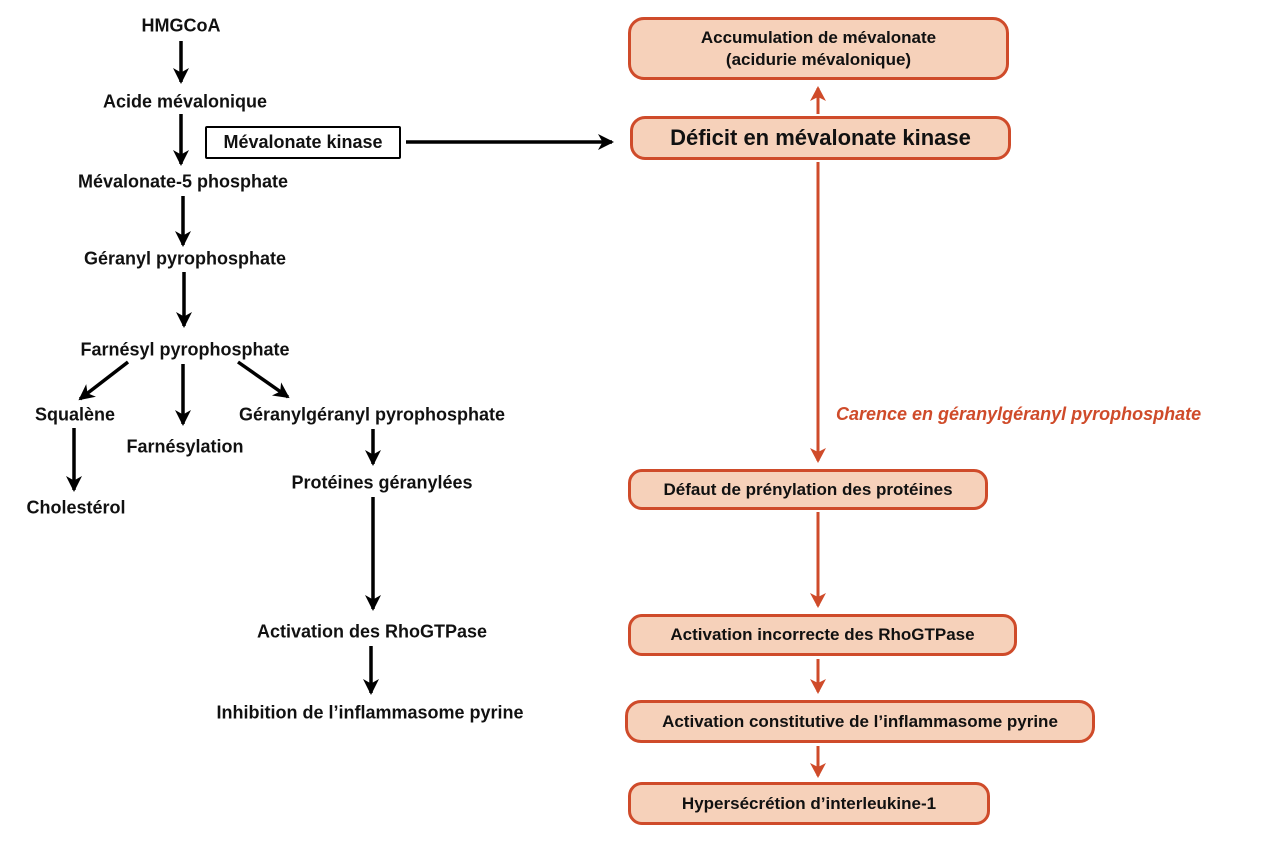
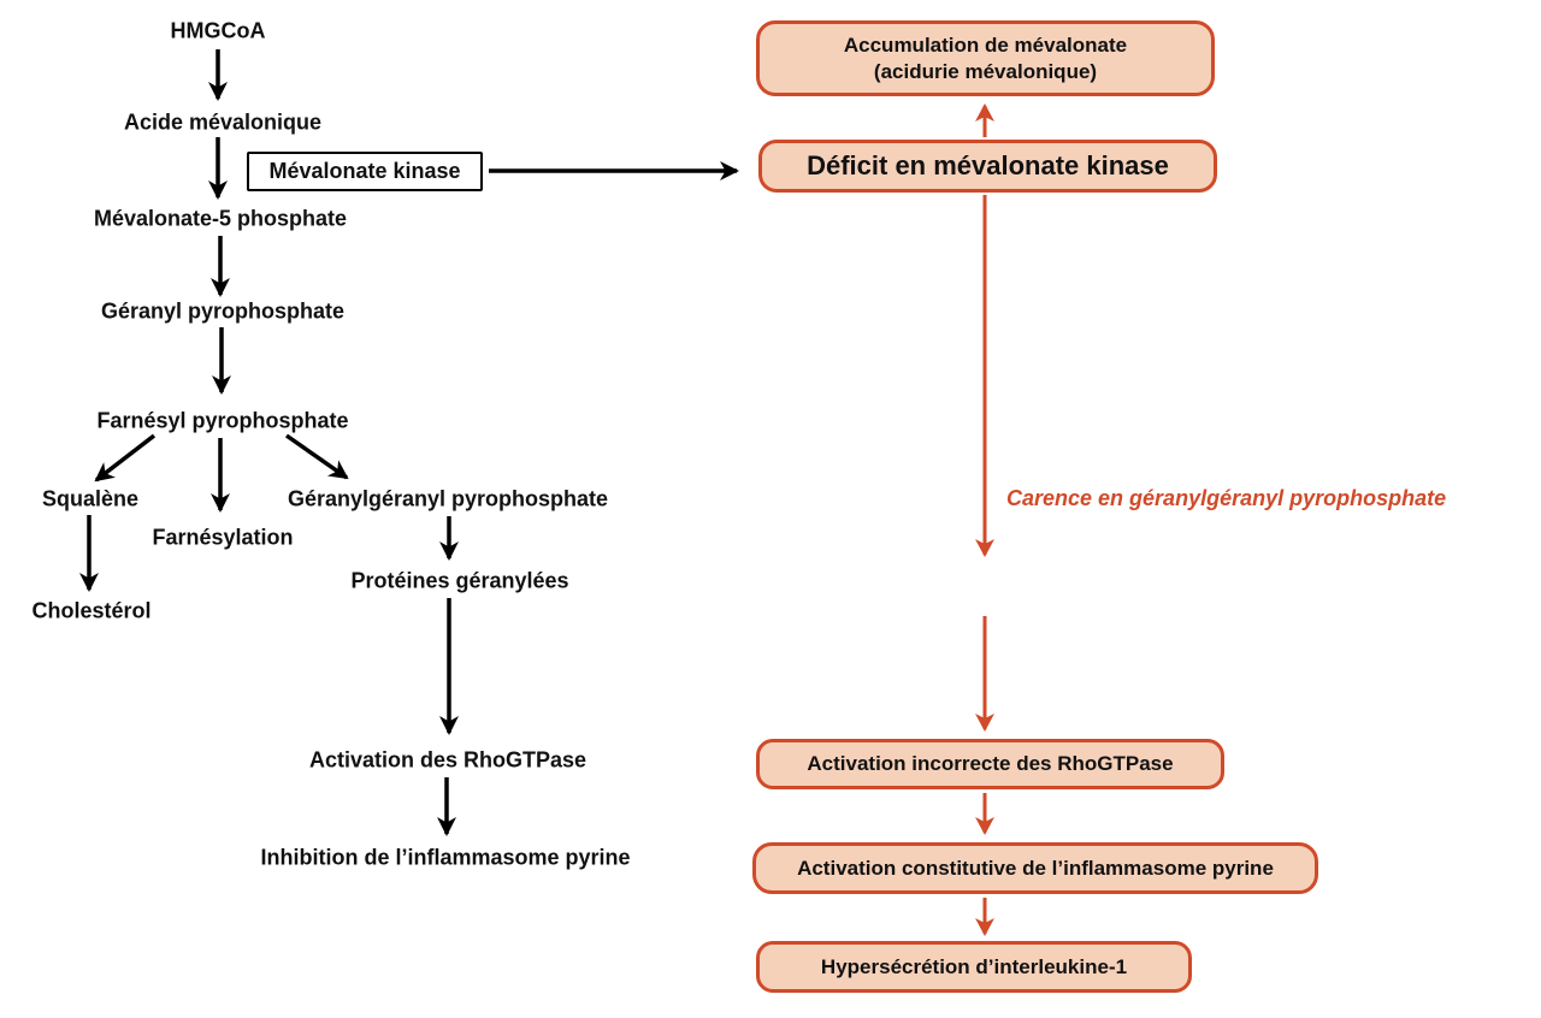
  HMGCoA
  Acide mévalonique
  Mévalonate-5 phosphate
  Géranyl pyrophosphate
  Farnésyl pyrophosphate
  Squalène
  Farnésylation
  Géranylgéranyl pyrophosphate
  Cholestérol
  Protéines géranylées
  Activation des RhoGTPase
  Inhibition de l’inflammasome pyrine
  Mévalonate kinase
  Accumulation de mévalonate
  (acidurie mévalonique)
  Déficit en mévalonate kinase
  Carence en géranylgéranyl pyrophosphate
- Défaut de prénylation des protéines
  Activation incorrecte des RhoGTPase
  Activation constitutive de l’inflammasome pyrine
  Hypersécrétion d’interleukine-1
